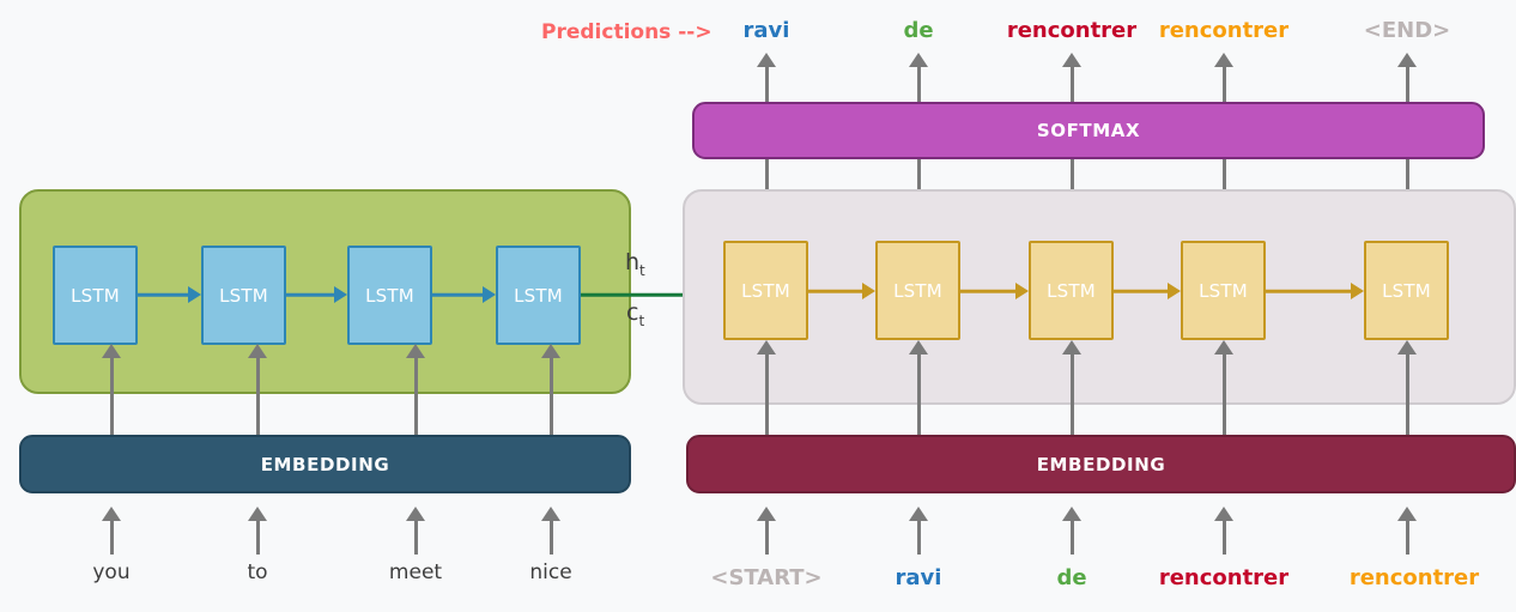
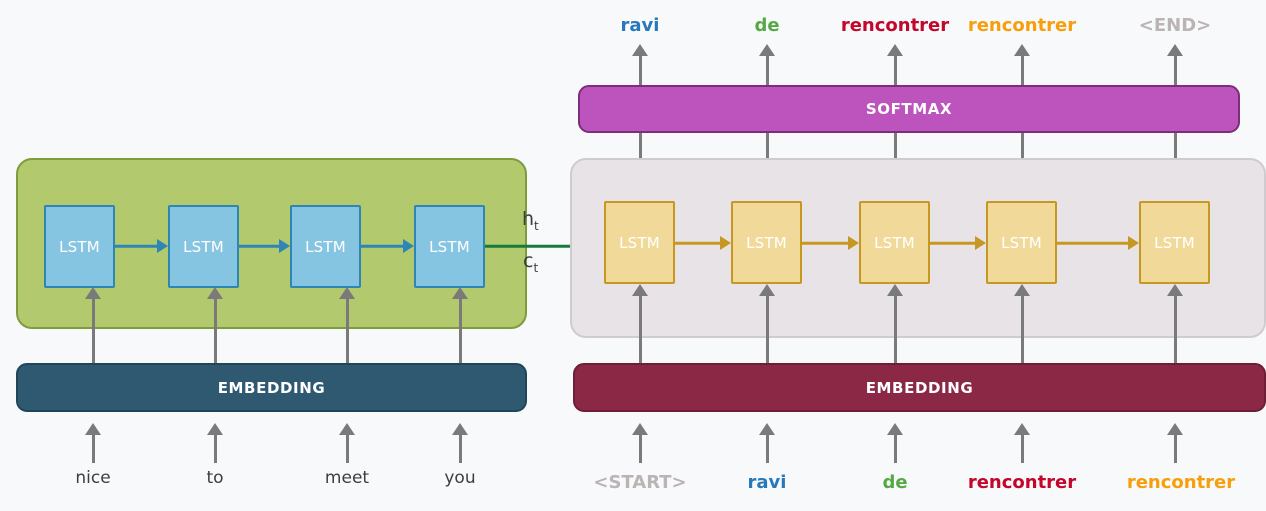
- Predictions -->
  ravi
  de
  rencontrer
  rencontrer
  <END>
  SOFTMAX
  LSTM
  LSTM
  LSTM
  LSTM
  ht
  ct
  LSTM
  LSTM
  LSTM
  LSTM
  LSTM
  EMBEDDING
  EMBEDDING
- you
+ nice
  to
  meet
- nice
+ you
  <START>
  ravi
  de
  rencontrer
  rencontrer
